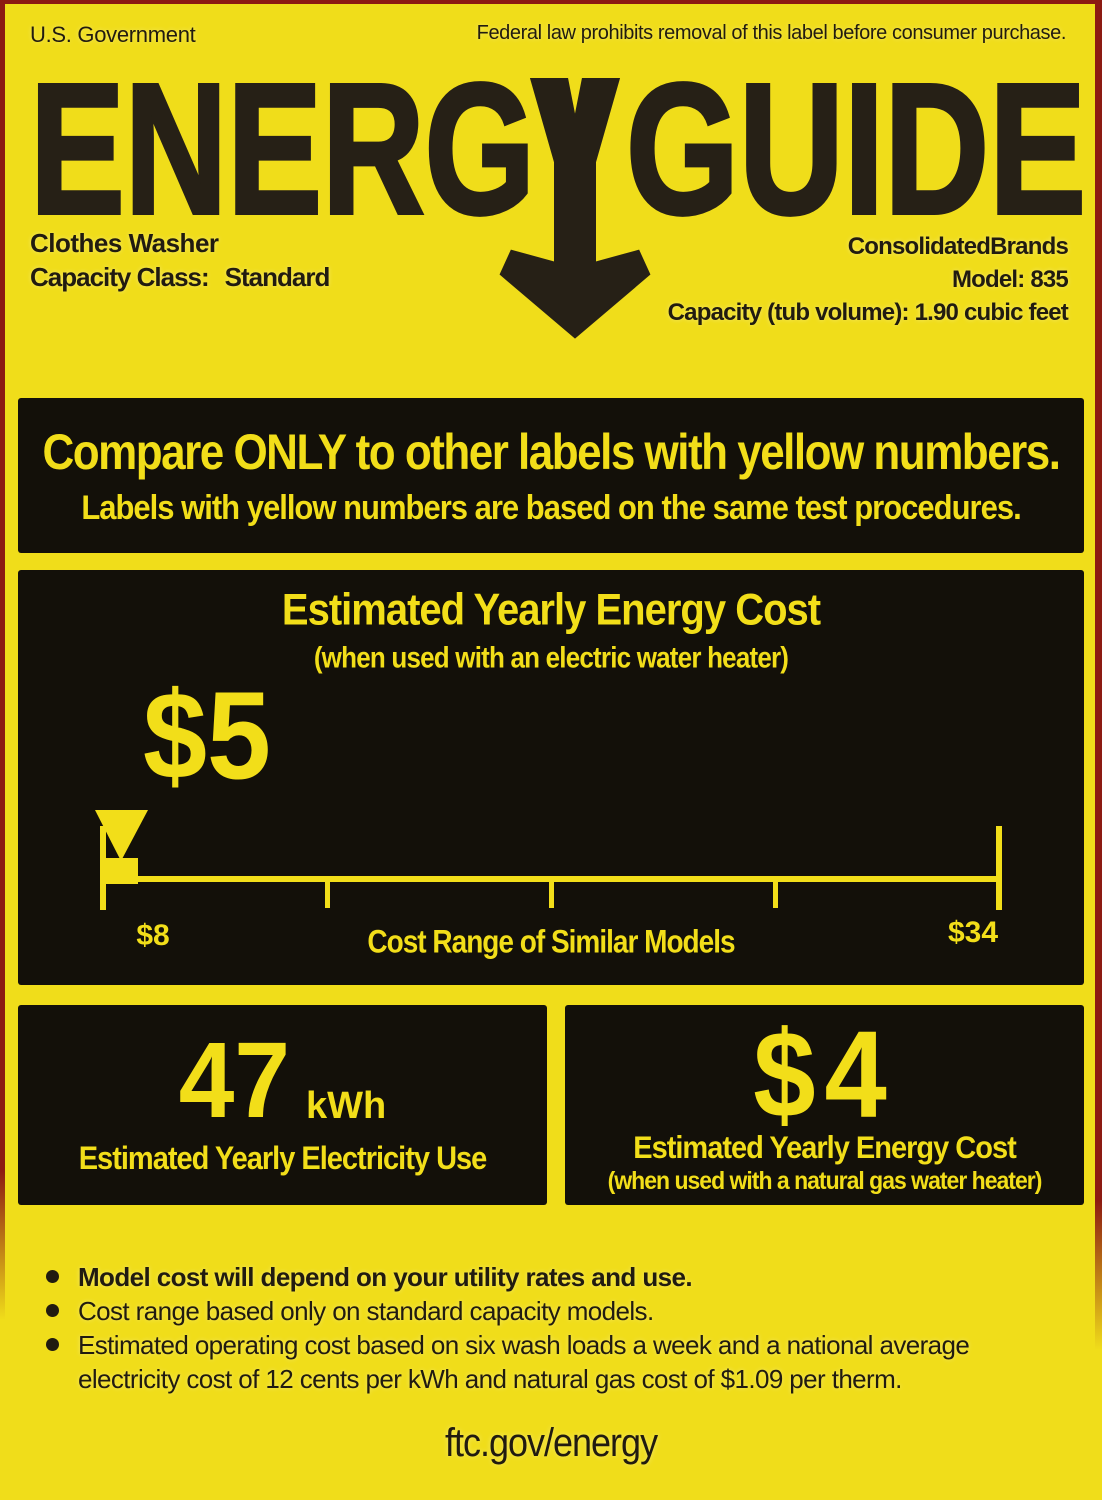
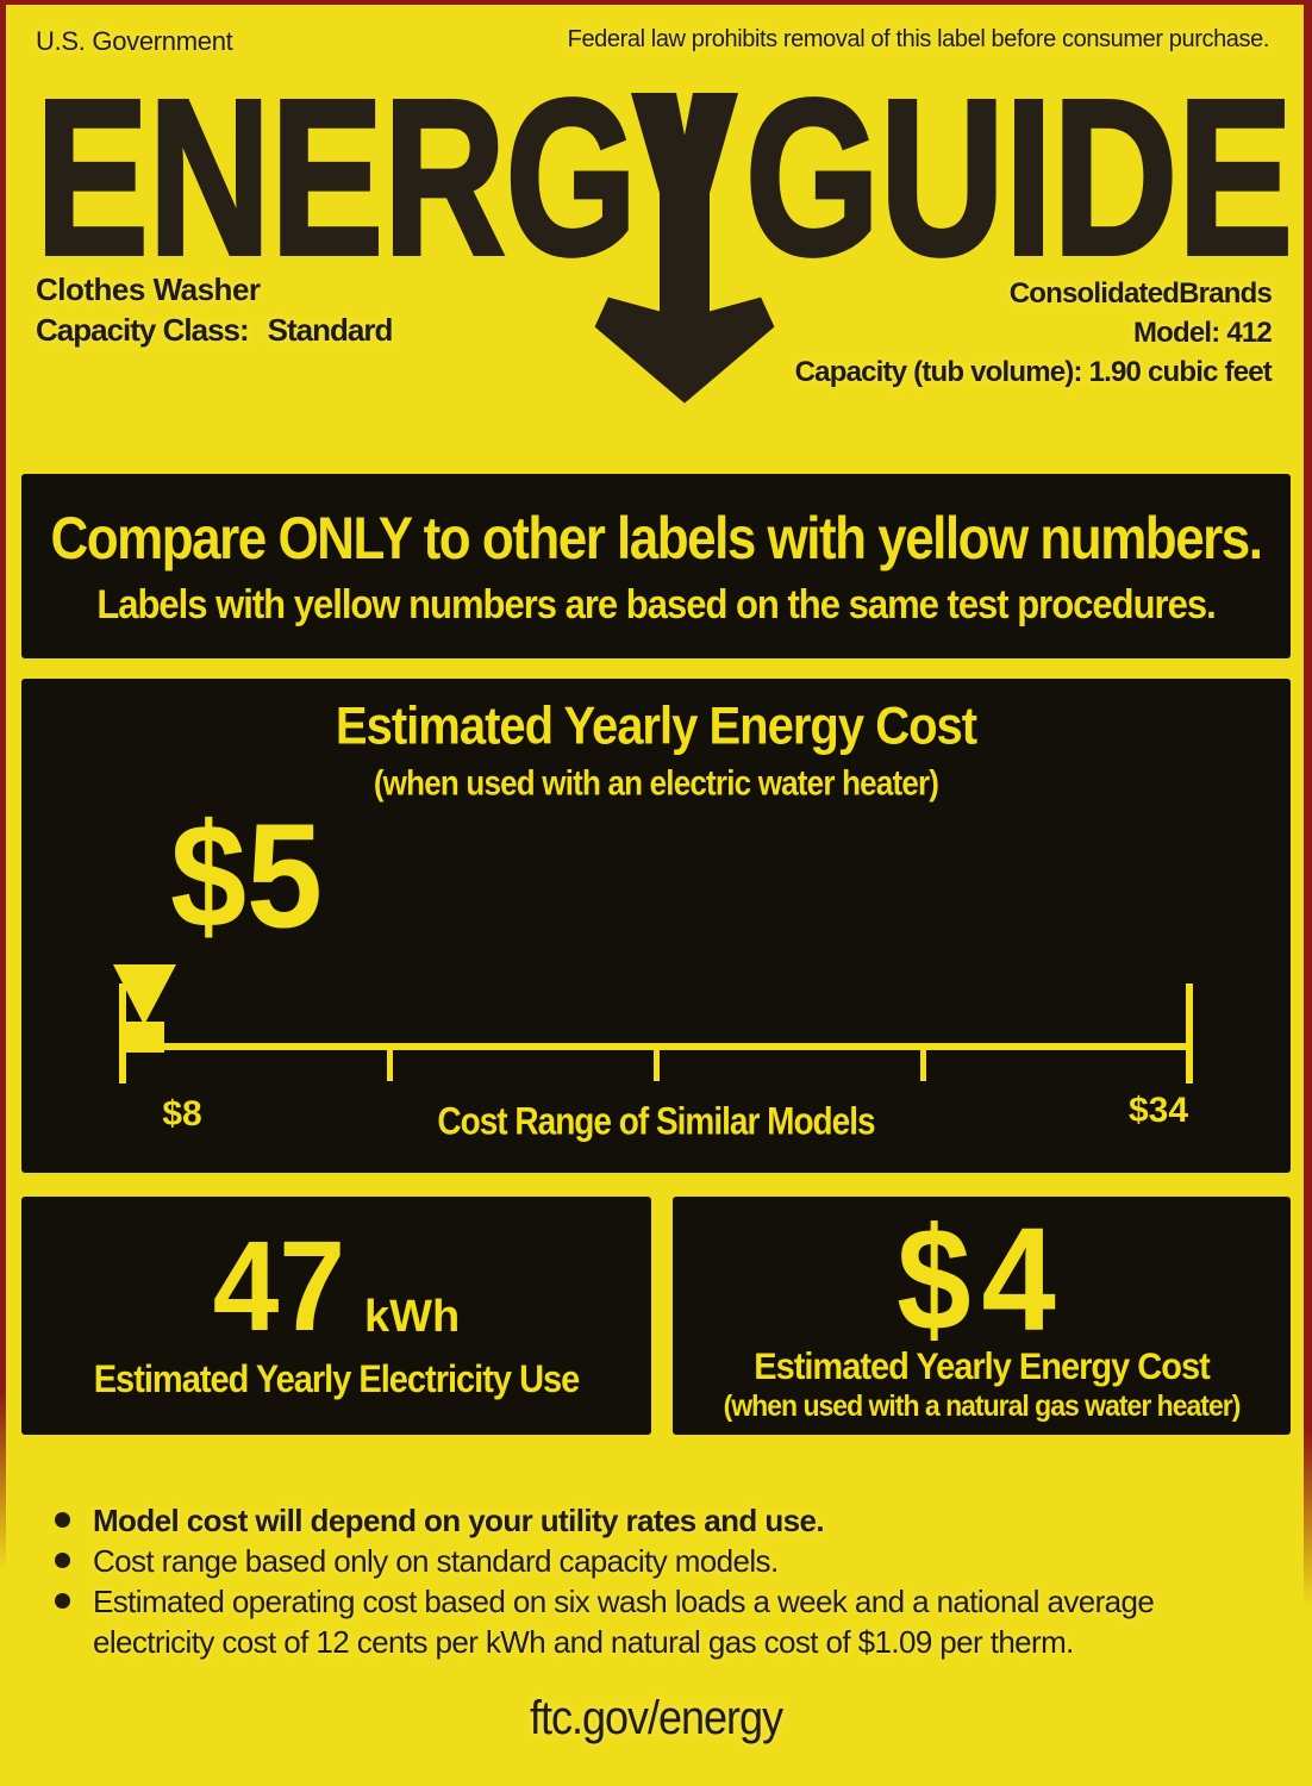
  U.S. Government
  Federal law prohibits removal of this label before consumer purchase.
  ENERG
  GUIDE
  Clothes Washer
  Capacity Class: Standard
  ConsolidatedBrands
- Model: 835
+ Model: 412
  Capacity (tub volume): 1.90 cubic feet
  Compare ONLY to other labels with yellow numbers.
  Labels with yellow numbers are based on the same test procedures.
  Estimated Yearly Energy Cost
  (when used with an electric water heater)
  $5
  $8
  $34
  Cost Range of Similar Models
  47
  kWh
  Estimated Yearly Electricity Use
  $4
  Estimated Yearly Energy Cost
  (when used with a natural gas water heater)
  Model cost will depend on your utility rates and use.
  Cost range based only on standard capacity models.
  Estimated operating cost based on six wash loads a week and a national average electricity cost of 12 cents per kWh and natural gas cost of $1.09 per therm.
  ftc.gov/energy
